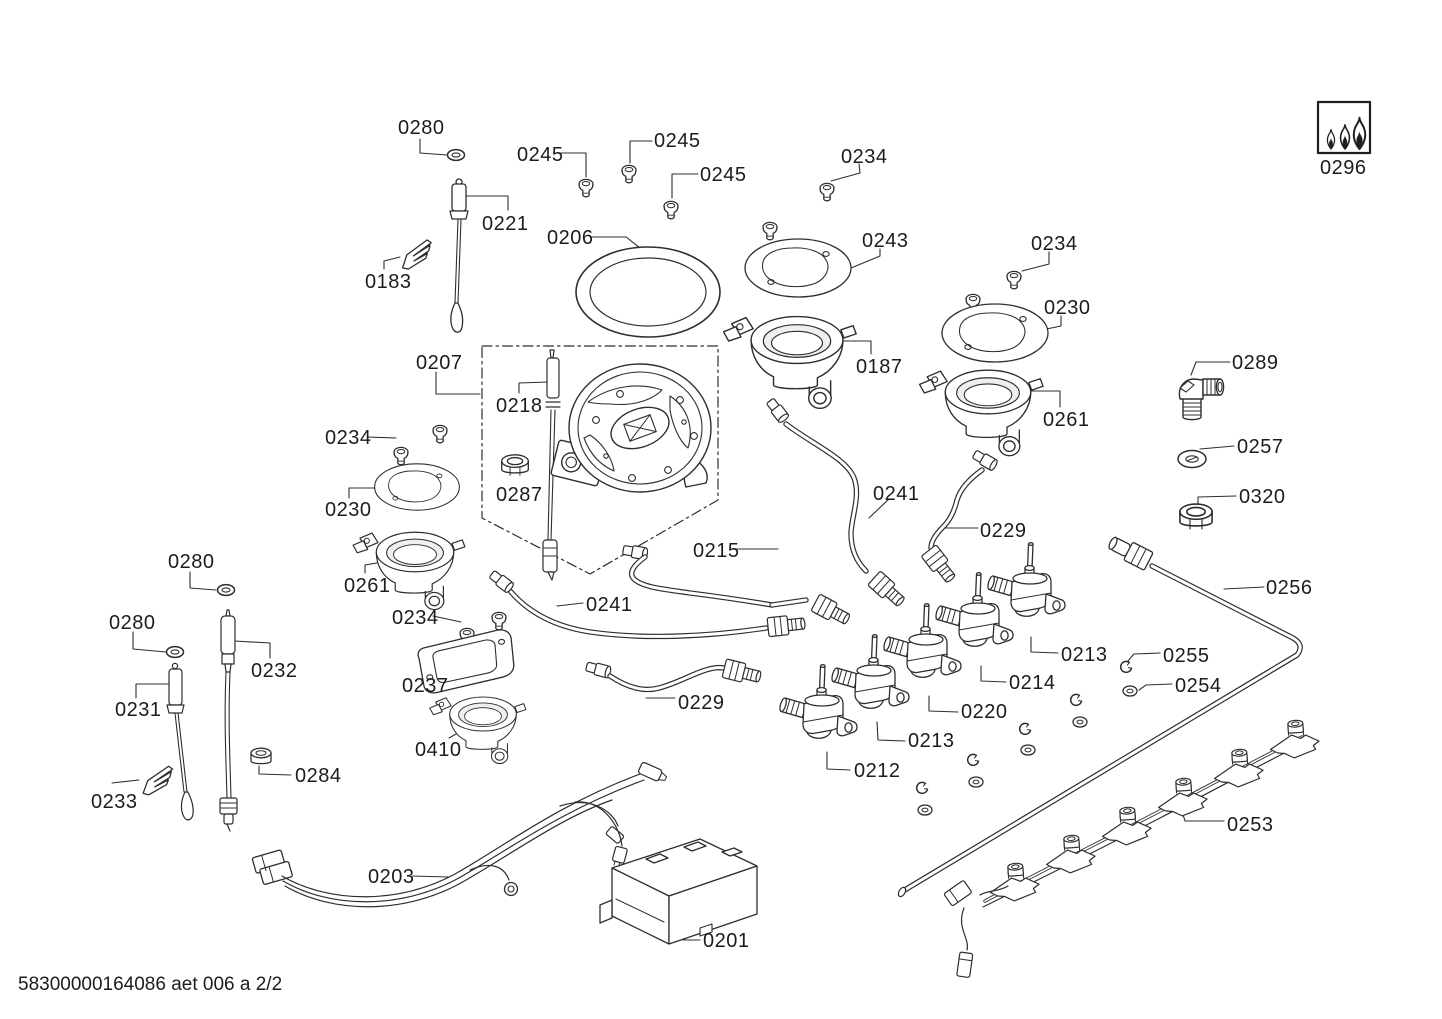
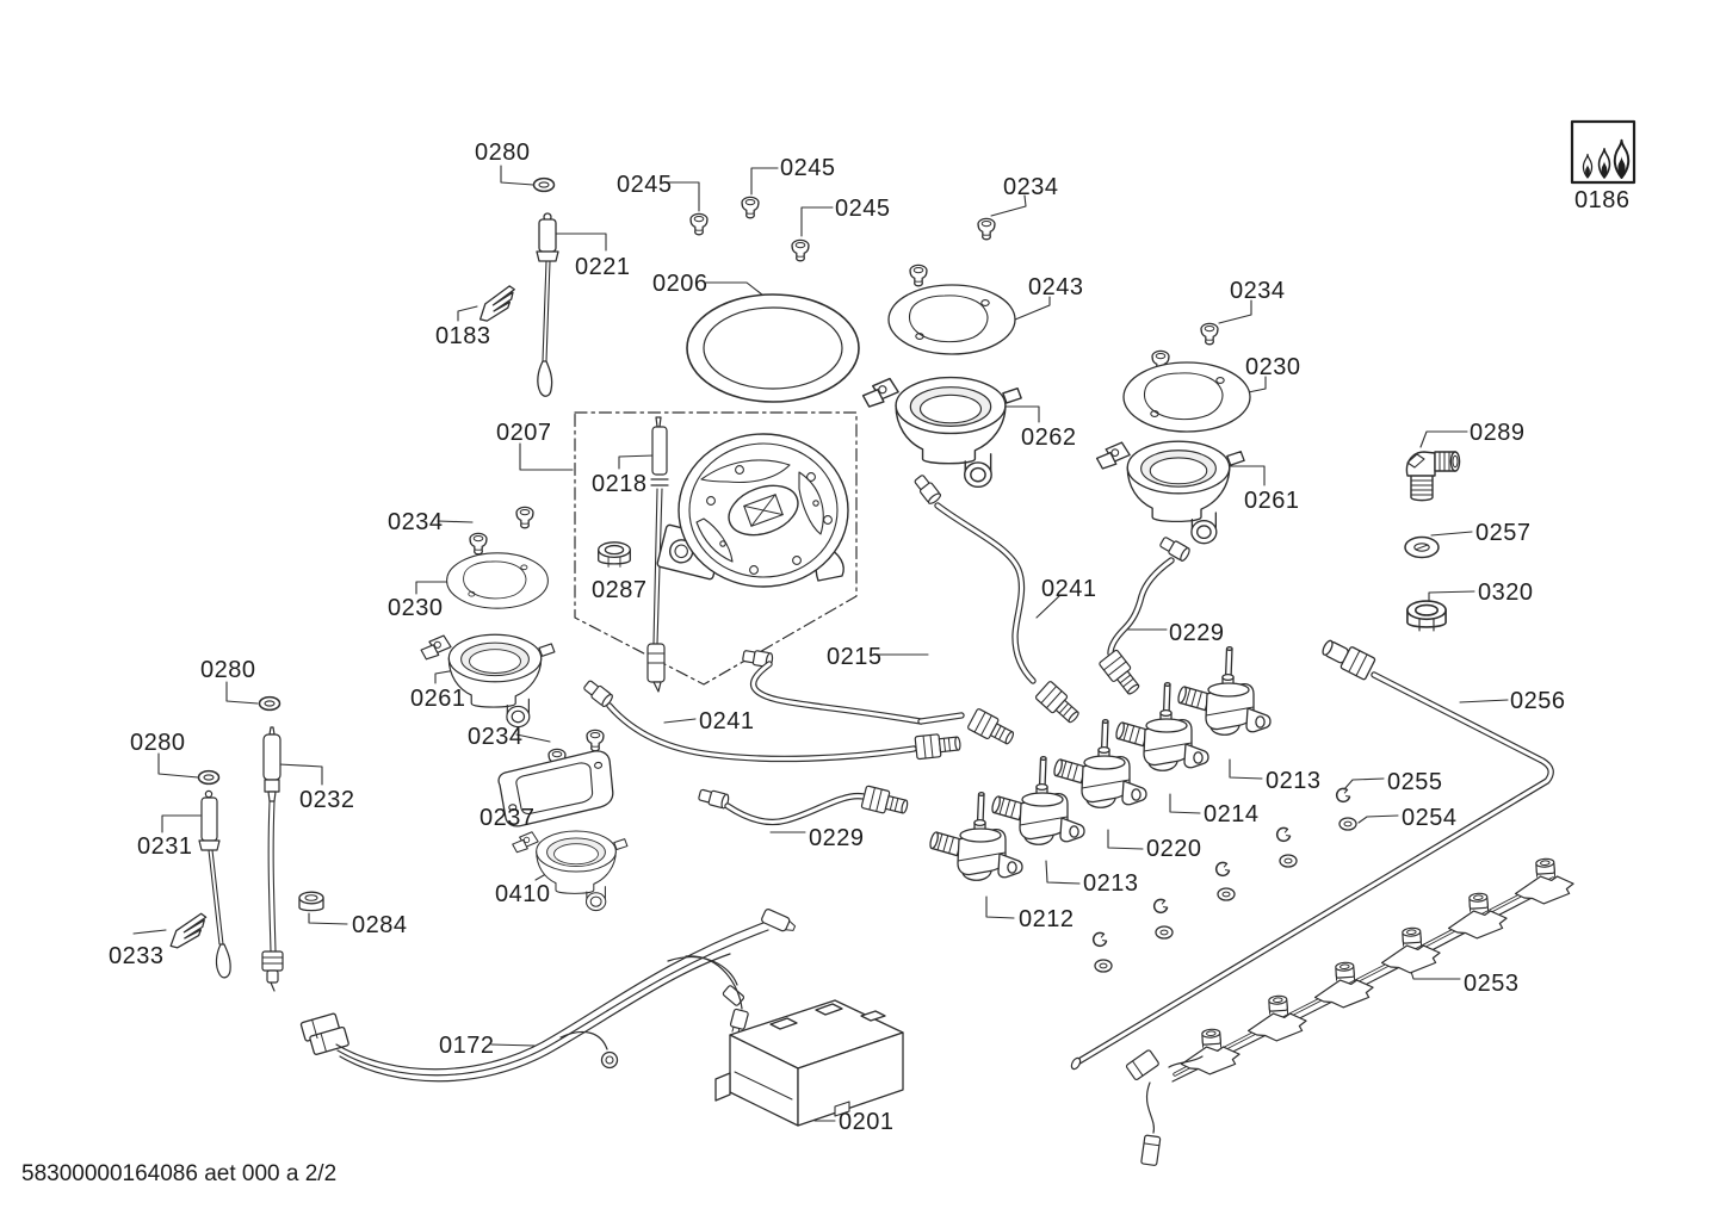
  0280
  0245
  0245
  0245
  0234
  0221
  0206
  0243
  0234
  0183
  0230
  0207
- 0187
+ 0262
  0289
  0218
  0261
  0234
  0257
  0241
  0287
  0320
  0230
  0229
  0215
  0280
  0261
  0256
  0241
  0234
  0280
  0213
  0255
  0232
  0214
  0237
  0254
  0229
  0220
  0231
  0213
  0410
  0212
  0284
  0233
  0253
- 0203
+ 0172
  0201
- 0296
+ 0186
- 58300000164086 aet 006 a 2/2
+ 58300000164086 aet 000 a 2/2
